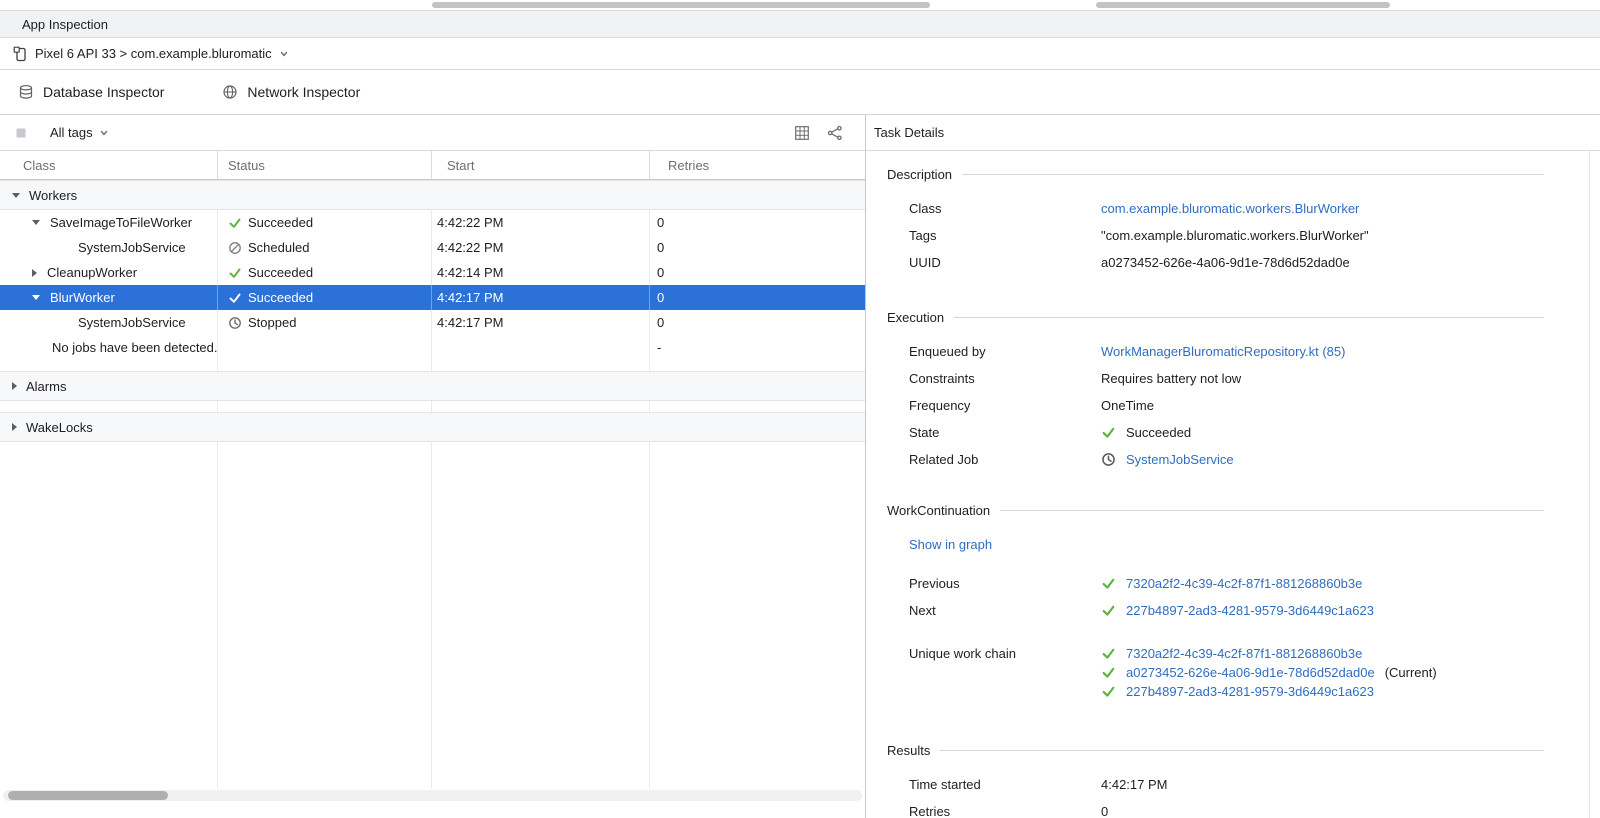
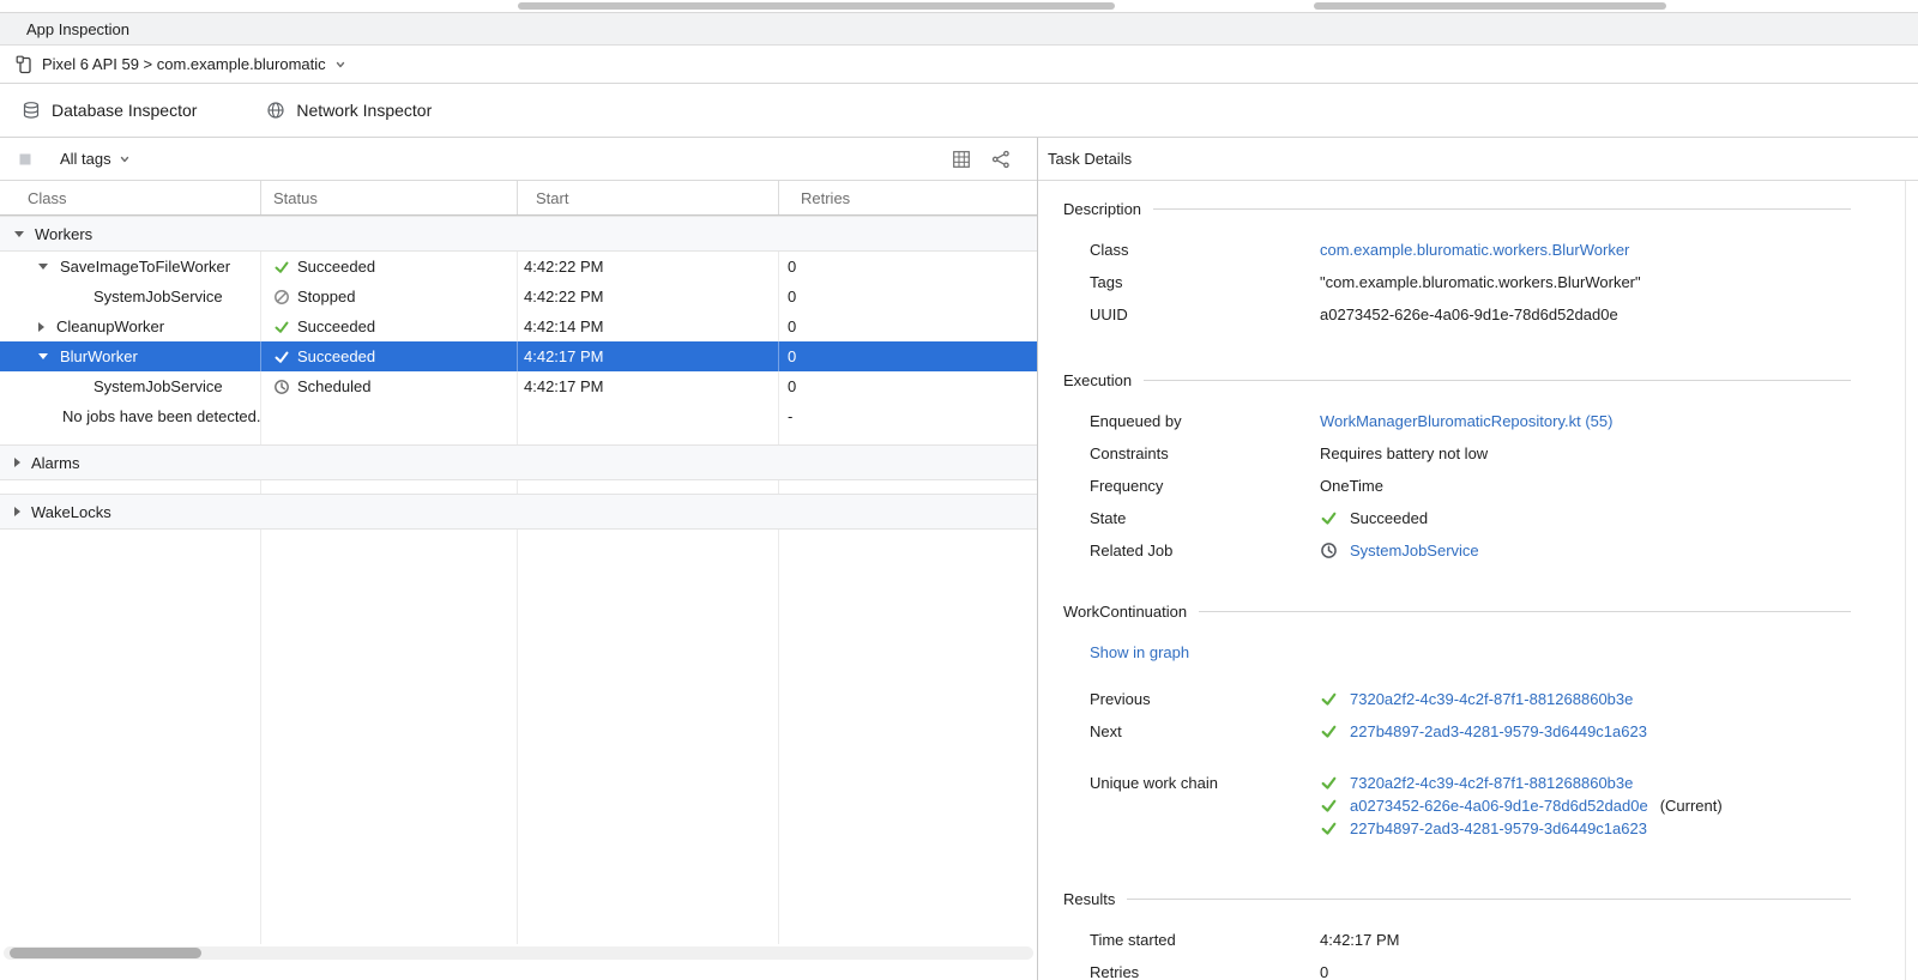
  App Inspection
- Pixel 6 API 33 > com.example.bluromatic
+ Pixel 6 API 59 > com.example.bluromatic
  Database Inspector
  Network Inspector
  All tags
  Class
  Status
  Start
  Retries
  Workers
  SaveImageToFileWorker
  Succeeded
  4:42:22 PM
  0
  SystemJobService
- Scheduled
+ Stopped
  4:42:22 PM
  0
  CleanupWorker
  Succeeded
  4:42:14 PM
  0
  BlurWorker
  Succeeded
  4:42:17 PM
  0
  SystemJobService
- Stopped
+ Scheduled
  4:42:17 PM
  0
  No jobs have been detected.
  -
  Alarms
  WakeLocks
  Task Details
  Description
  Class
  com.example.bluromatic.workers.BlurWorker
  Tags
  "com.example.bluromatic.workers.BlurWorker"
  UUID
  a0273452-626e-4a06-9d1e-78d6d52dad0e
  Execution
  Enqueued by
- WorkManagerBluromaticRepository.kt (85)
+ WorkManagerBluromaticRepository.kt (55)
  Constraints
  Requires battery not low
  Frequency
  OneTime
  State
  Succeeded
  Related Job
  SystemJobService
  WorkContinuation
  Show in graph
  Previous
  7320a2f2-4c39-4c2f-87f1-881268860b3e
  Next
  227b4897-2ad3-4281-9579-3d6449c1a623
  Unique work chain
  7320a2f2-4c39-4c2f-87f1-881268860b3e
  a0273452-626e-4a06-9d1e-78d6d52dad0e
  (Current)
  227b4897-2ad3-4281-9579-3d6449c1a623
  Results
  Time started
  4:42:17 PM
  Retries
  0
